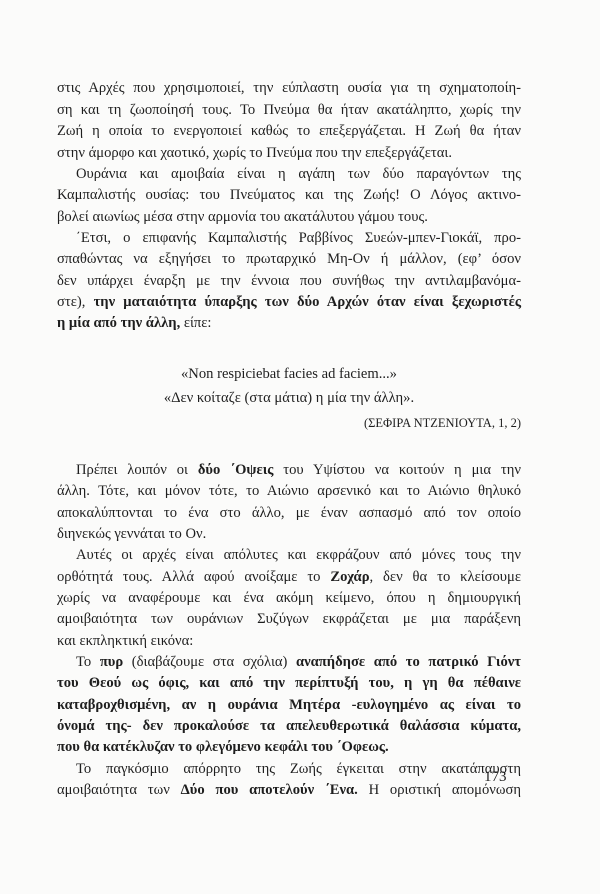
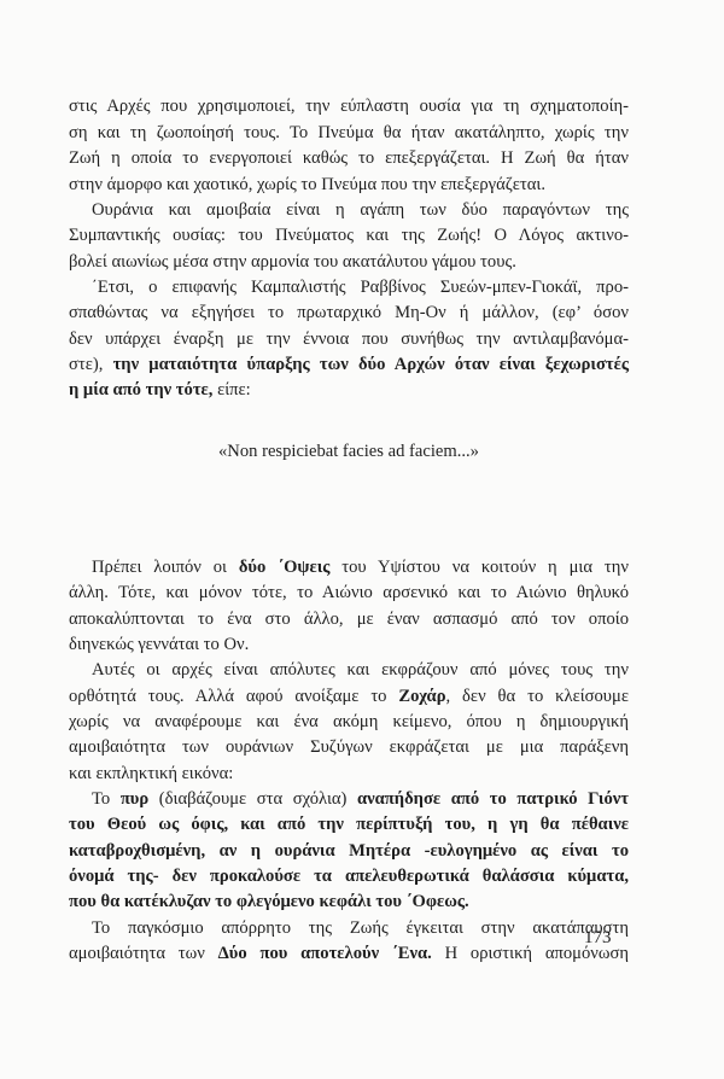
  στις Αρχές που χρησιμοποιεί, την εύπλαστη ουσία για τη σχηματοποίη-
  ση και τη ζωοποίησή τους. Το Πνεύμα θα ήταν ακατάληπτο, χωρίς την
  Ζωή η οποία το ενεργοποιεί καθώς το επεξεργάζεται. Η Ζωή θα ήταν
  στην άμορφο και χαοτικό, χωρίς το Πνεύμα που την επεξεργάζεται.
  Ουράνια και αμοιβαία είναι η αγάπη των δύο παραγόντων της
- Καμπαλιστής ουσίας: του Πνεύματος και της Ζωής! Ο Λόγος ακτινο-
+ Συμπαντικής ουσίας: του Πνεύματος και της Ζωής! Ο Λόγος ακτινο-
  βολεί αιωνίως μέσα στην αρμονία του ακατάλυτου γάμου τους.
  ΄Ετσι, ο επιφανής Καμπαλιστής Ραββίνος Συεών-μπεν-Γιοκάϊ, προ-
  σπαθώντας να εξηγήσει το πρωταρχικό Μη-Ον ή μάλλον, (εφ’ όσον
  δεν υπάρχει έναρξη με την έννοια που συνήθως την αντιλαμβανόμα-
  στε), την ματαιότητα ύπαρξης των δύο Αρχών όταν είναι ξεχωριστές
- η μία από την άλλη, είπε:
+ η μία από την τότε, είπε:
  «Non respiciebat facies ad faciem...»
- «Δεν κοίταζε (στα μάτια) η μία την άλλη».
- (ΣΕΦΙΡΑ ΝΤΖΕΝΙΟΥΤΑ, 1, 2)
  Πρέπει λοιπόν οι δύο ΄Οψεις του Υψίστου να κοιτούν η μια την
  άλλη. Τότε, και μόνον τότε, το Αιώνιο αρσενικό και το Αιώνιο θηλυκό
  αποκαλύπτονται το ένα στο άλλο, με έναν ασπασμό από τον οποίο
  διηνεκώς γεννάται το Ον.
  Αυτές οι αρχές είναι απόλυτες και εκφράζουν από μόνες τους την
  ορθότητά τους. Αλλά αφού ανοίξαμε το Ζοχάρ, δεν θα το κλείσουμε
  χωρίς να αναφέρουμε και ένα ακόμη κείμενο, όπου η δημιουργική
  αμοιβαιότητα των ουράνιων Συζύγων εκφράζεται με μια παράξενη
  και εκπληκτική εικόνα:
  Το πυρ (διαβάζουμε στα σχόλια) αναπήδησε από το πατρικό Γιόντ
  του Θεού ως όφις, και από την περίπτυξή του, η γη θα πέθαινε
  καταβροχθισμένη, αν η ουράνια Μητέρα -ευλογημένο ας είναι το
  όνομά της- δεν προκαλούσε τα απελευθερωτικά θαλάσσια κύματα,
  που θα κατέκλυζαν το φλεγόμενο κεφάλι του ΄Οφεως.
  Το παγκόσμιο απόρρητο της Ζωής έγκειται στην ακατάπαυστη
  αμοιβαιότητα των Δύο που αποτελούν ΄Ενα. Η οριστική απομόνωση
  173
